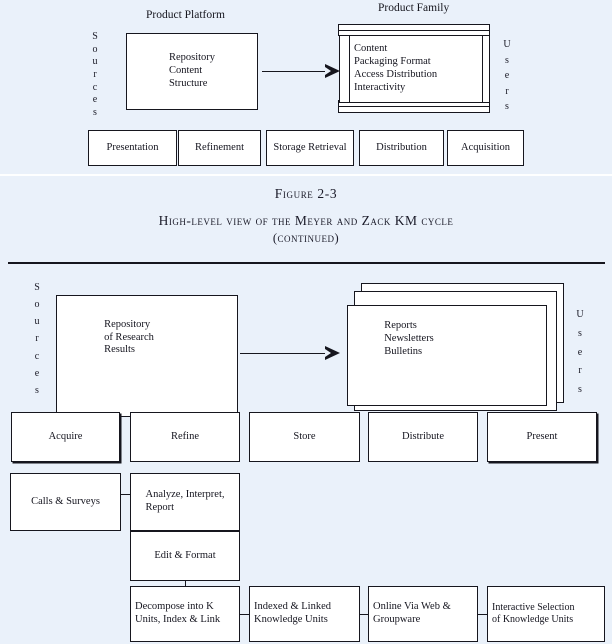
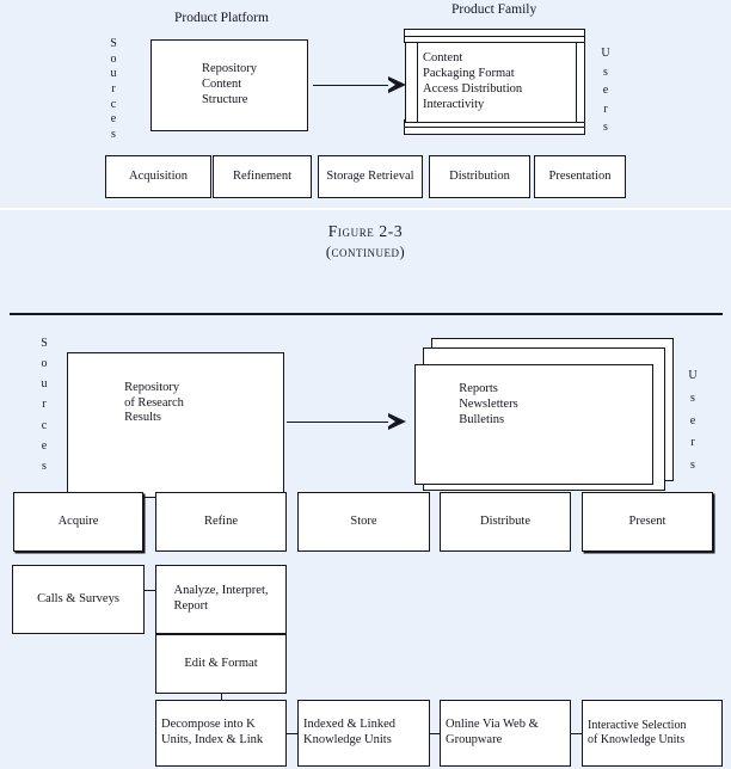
  Product Platform
  Product Family
  S
  o
  u
  r
  c
  e
  s
  U
  s
  e
  r
  s
  Repository
  Content
  Structure
  Content
  Packaging Format
  Access Distribution
  Interactivity
- Presentation
+ Acquisition
  Refinement
  Storage Retrieval
  Distribution
- Acquisition
+ Presentation
  Figure 2-3
- High-level view of the Meyer and Zack KM cycle
  (continued)
  S
  o
  u
  r
  c
  e
  s
  U
  s
  e
  r
  s
  Repository
  of Research
  Results
  Reports
  Newsletters
  Bulletins
  Acquire
  Refine
  Store
  Distribute
  Present
  Calls & Surveys
  Analyze, Interpret,
  Report
  Edit & Format
  Decompose into K
  Units, Index & Link
  Indexed & Linked
  Knowledge Units
  Online Via Web &
  Groupware
  Interactive Selection
  of Knowledge Units
